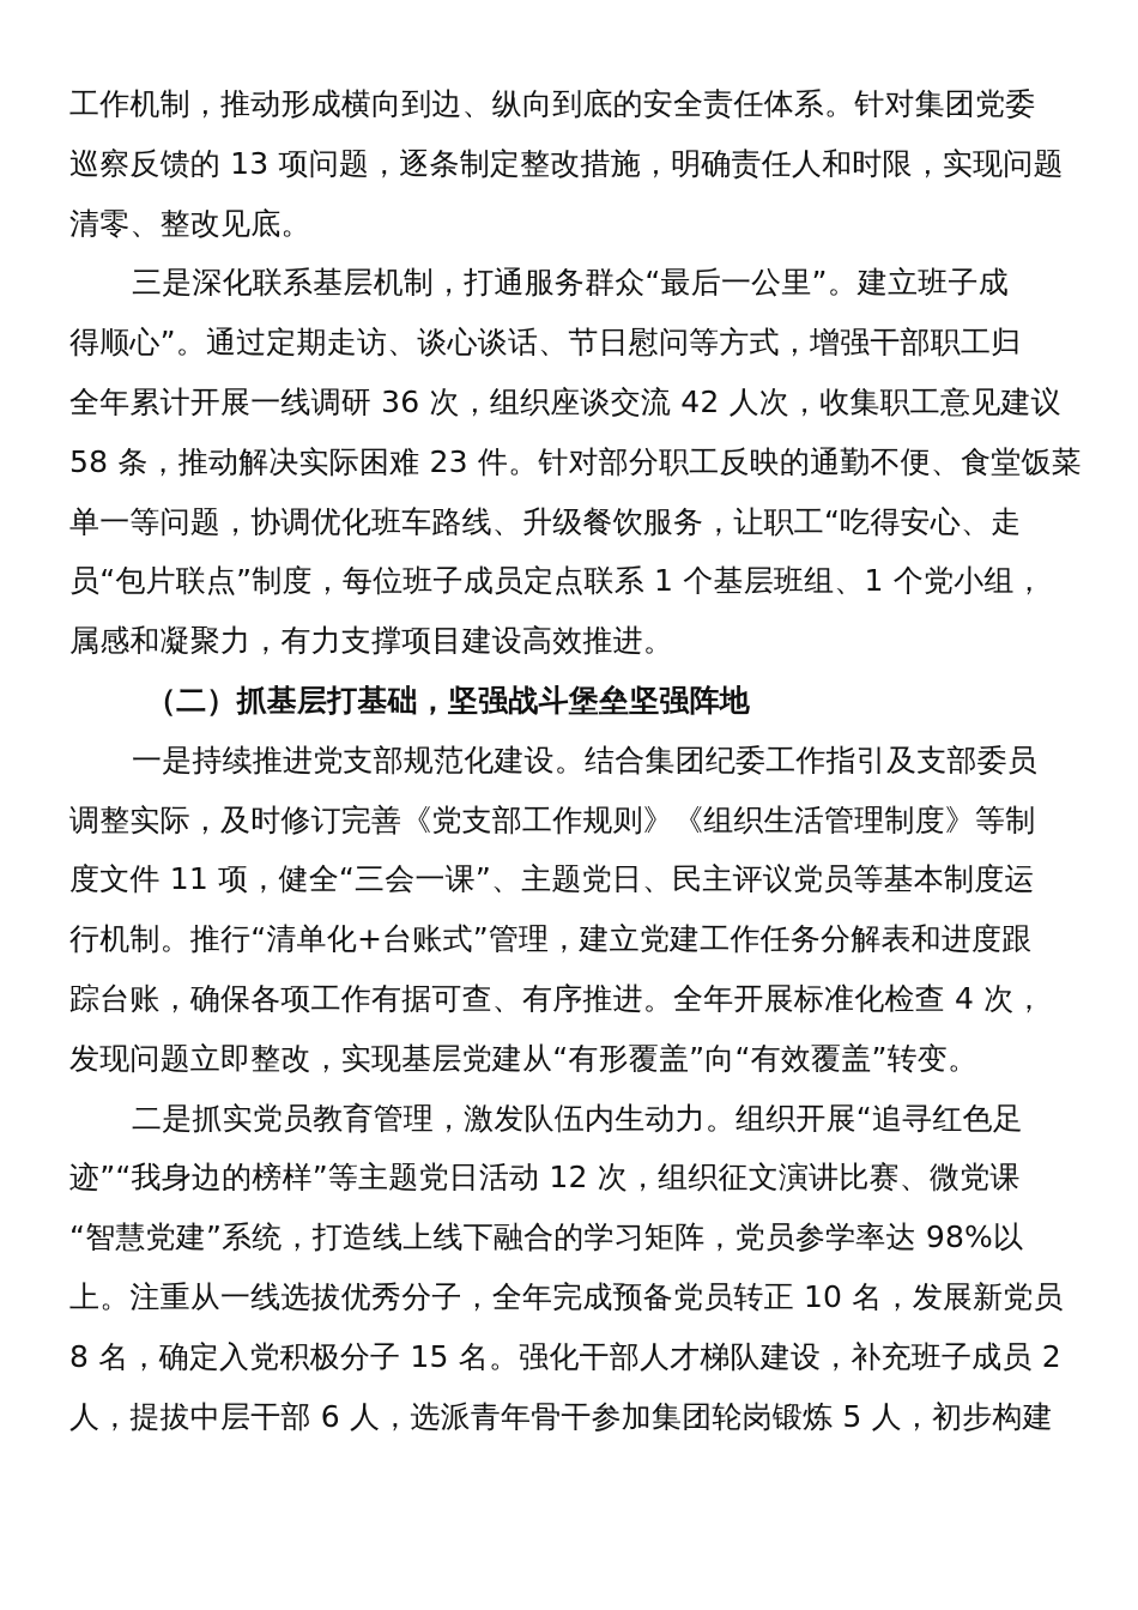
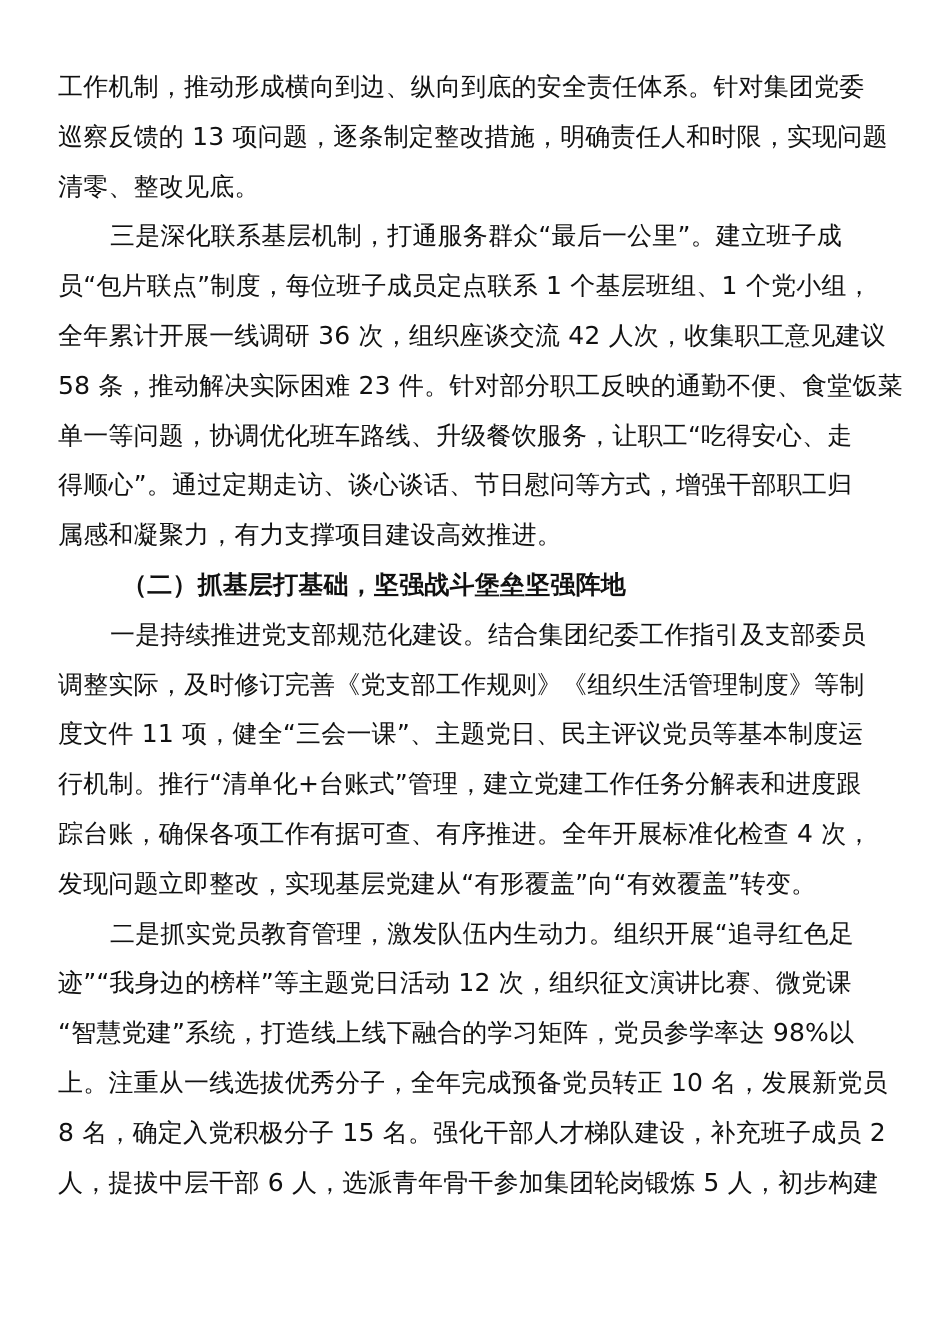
  工作机制，推动形成横向到边、纵向到底的安全责任体系。针对集团党委
  巡察反馈的 13 项问题，逐条制定整改措施，明确责任人和时限，实现问题
  清零、整改见底。
  三是深化联系基层机制，打通服务群众“最后一公里”。建立班子成
- 得顺心”。通过定期走访、谈心谈话、节日慰问等方式，增强干部职工归
+ 员“包片联点”制度，每位班子成员定点联系 1 个基层班组、1 个党小组，
  全年累计开展一线调研 36 次，组织座谈交流 42 人次，收集职工意见建议
  58 条，推动解决实际困难 23 件。针对部分职工反映的通勤不便、食堂饭菜
  单一等问题，协调优化班车路线、升级餐饮服务，让职工“吃得安心、走
- 员“包片联点”制度，每位班子成员定点联系 1 个基层班组、1 个党小组，
+ 得顺心”。通过定期走访、谈心谈话、节日慰问等方式，增强干部职工归
  属感和凝聚力，有力支撑项目建设高效推进。
  （二）抓基层打基础，坚强战斗堡垒坚强阵地
  一是持续推进党支部规范化建设。结合集团纪委工作指引及支部委员
  调整实际，及时修订完善《党支部工作规则》《组织生活管理制度》等制
  度文件 11 项，健全“三会一课”、主题党日、民主评议党员等基本制度运
  行机制。推行“清单化+台账式”管理，建立党建工作任务分解表和进度跟
  踪台账，确保各项工作有据可查、有序推进。全年开展标准化检查 4 次，
  发现问题立即整改，实现基层党建从“有形覆盖”向“有效覆盖”转变。
  二是抓实党员教育管理，激发队伍内生动力。组织开展“追寻红色足
  迹”“我身边的榜样”等主题党日活动 12 次，组织征文演讲比赛、微党课
  “智慧党建”系统，打造线上线下融合的学习矩阵，党员参学率达 98%以
  上。注重从一线选拔优秀分子，全年完成预备党员转正 10 名，发展新党员
  8 名，确定入党积极分子 15 名。强化干部人才梯队建设，补充班子成员 2
  人，提拔中层干部 6 人，选派青年骨干参加集团轮岗锻炼 5 人，初步构建
